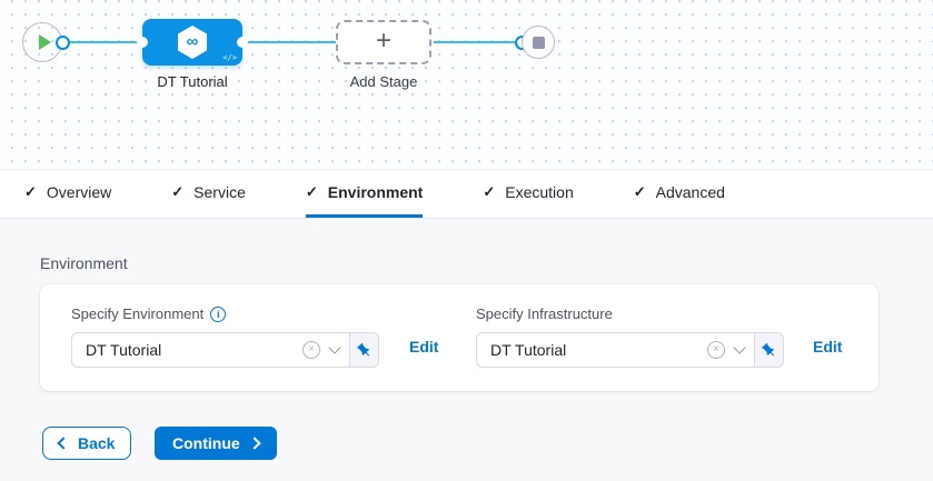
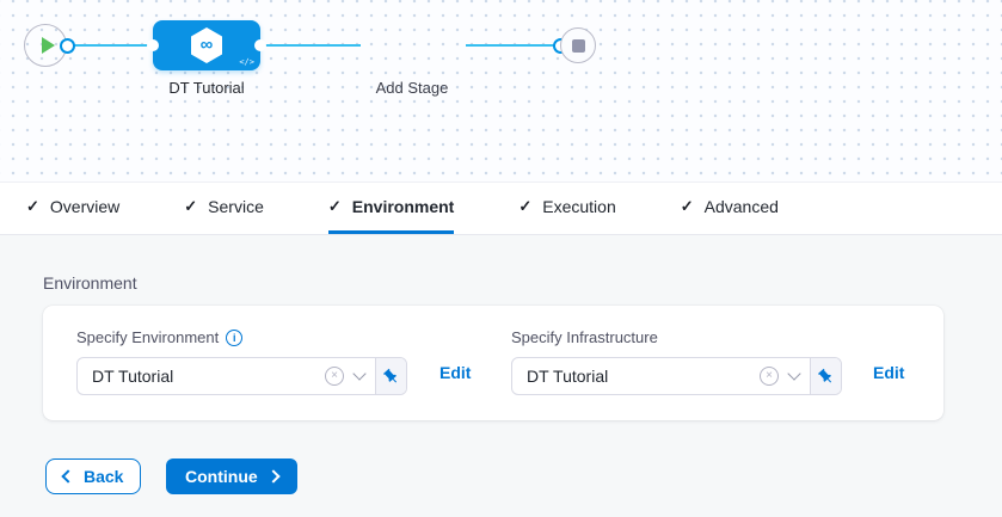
  ∞
  </>
  DT Tutorial
- +
  Add Stage
  ✓
  Overview
  ✓
  Service
  ✓
  Environment
  ✓
  Execution
  ✓
  Advanced
  Environment
  Specify Environment
  i
  DT Tutorial
  ×
  Edit
  Specify Infrastructure
  DT Tutorial
  ×
  Edit
  Back
  Continue
